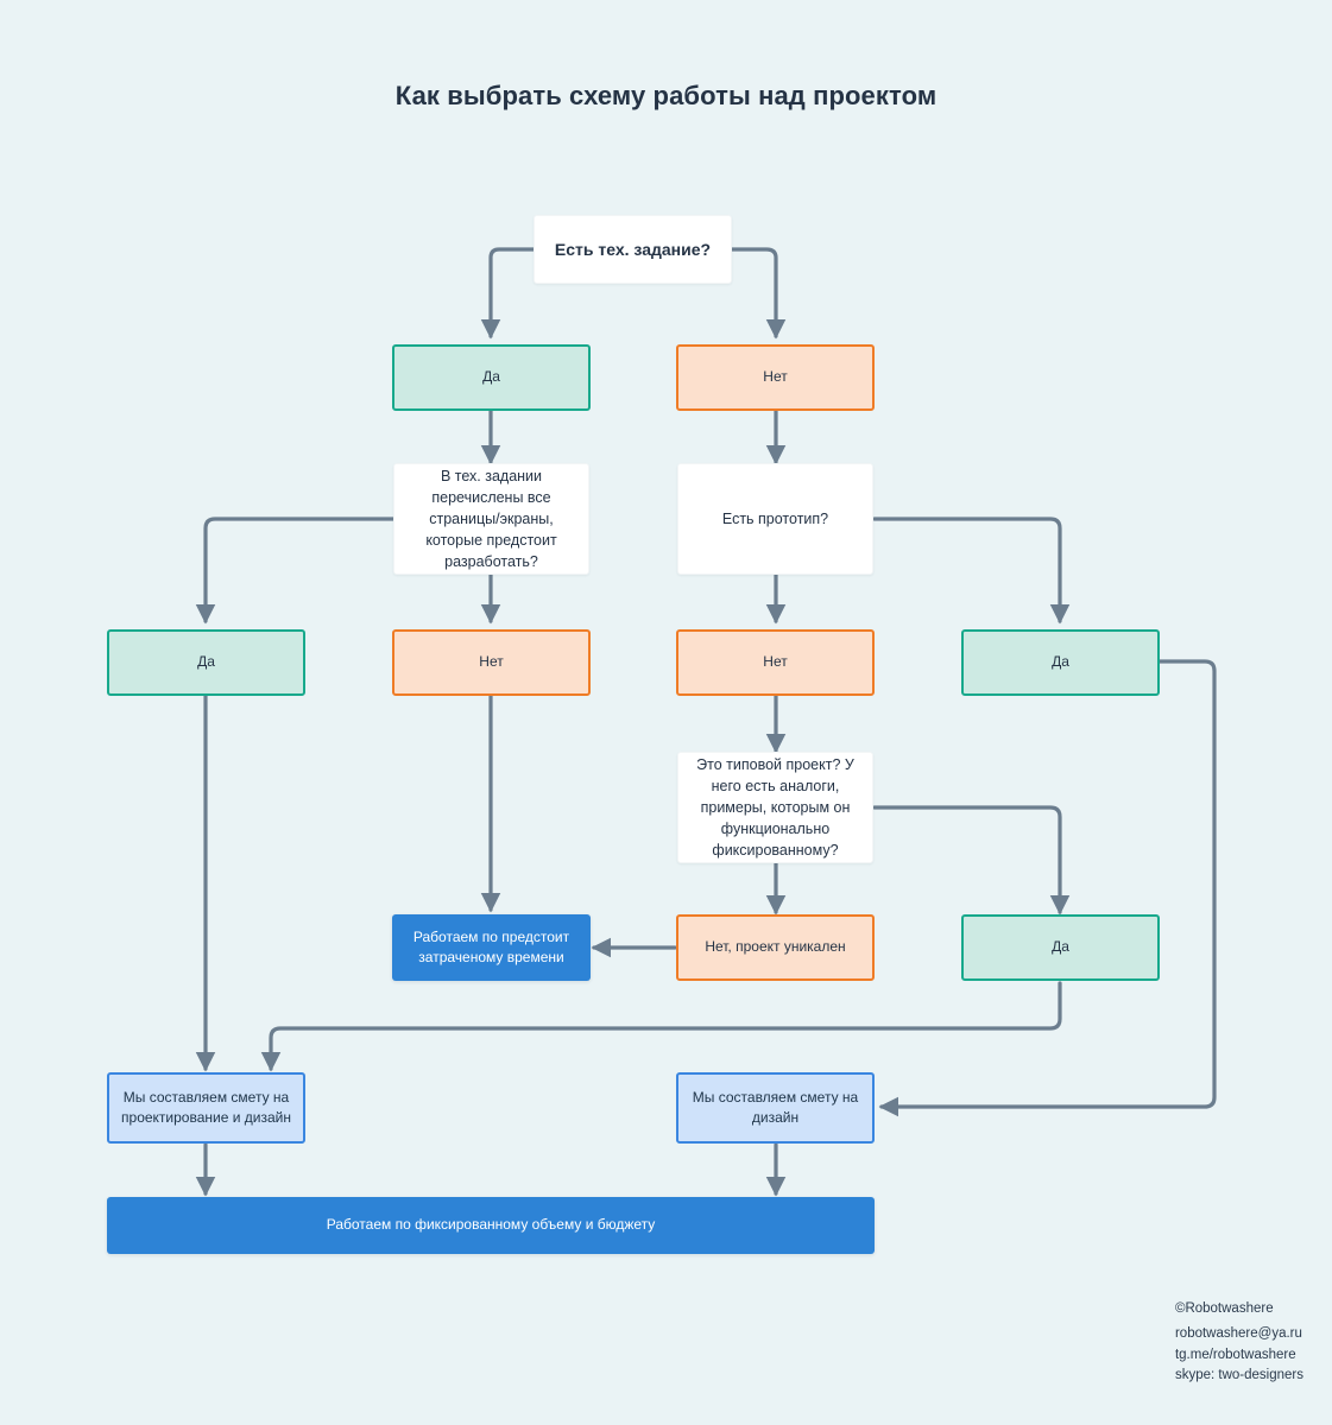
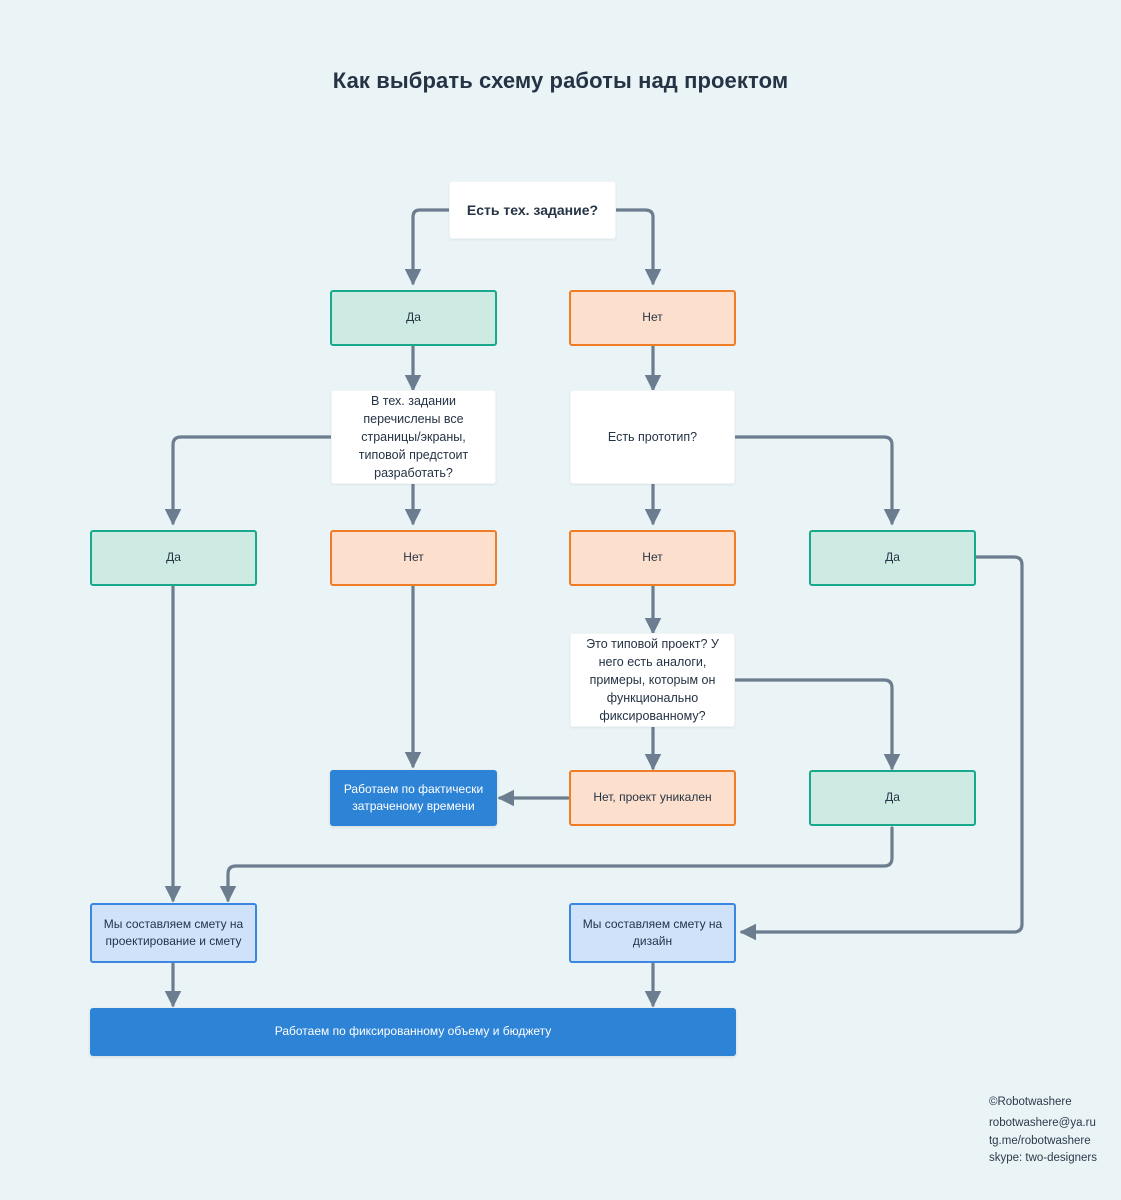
  Как выбрать схему работы над проектом
  Есть тех. задание?
  Да
  Нет
- В тех. задании перечислены все страницы/экраны, которые предстоит разработать?
+ В тех. задании перечислены все страницы/экраны, типовой предстоит разработать?
  Есть прототип?
  Да
  Нет
  Нет
  Да
  Это типовой проект? У него есть аналоги, примеры, которым он функционально фиксированному?
- Работаем по предстоит затраченому времени
+ Работаем по фактически затраченому времени
  Нет, проект уникален
  Да
- Мы составляем смету на проектирование и дизайн
+ Мы составляем смету на проектирование и смету
  Мы составляем смету на дизайн
  Работаем по фиксированному объему и бюджету
  ©Robotwashere
  robotwashere@ya.ru
  tg.me/robotwashere
  skype: two-designers
